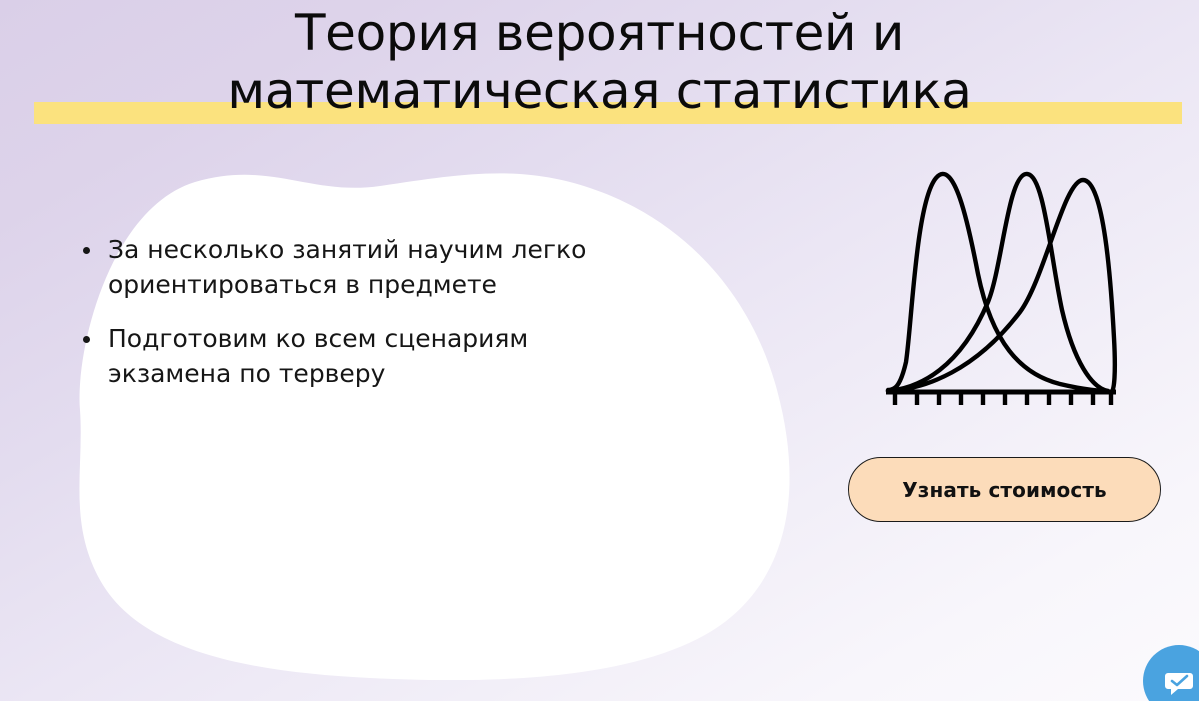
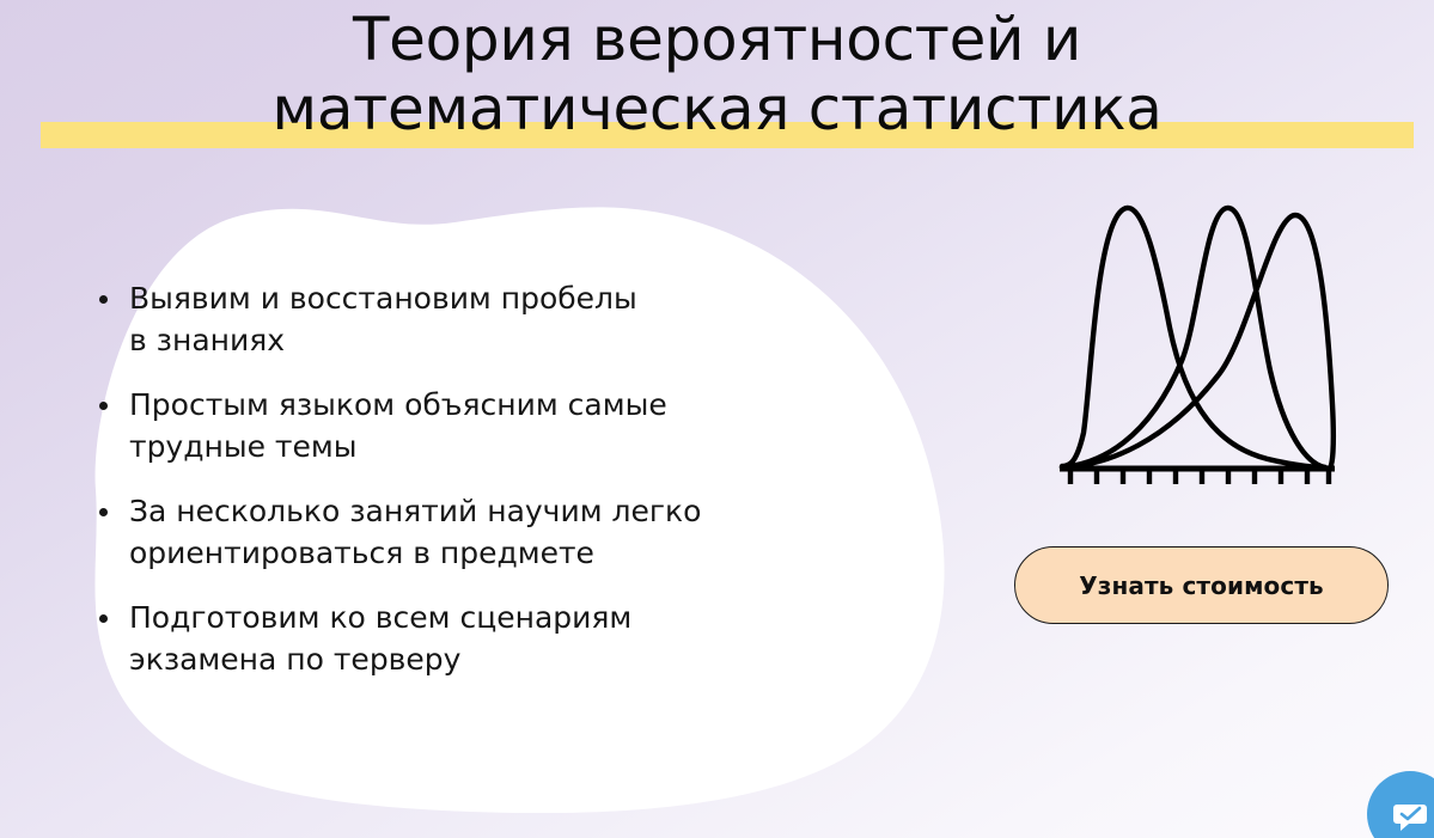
  Теория вероятностей и
  математическая статистика
+ Выявим и восстановим пробелы
+ в знаниях
+ Простым языком объясним самые
+ трудные темы
  За несколько занятий научим легко
  ориентироваться в предмете
  Подготовим ко всем сценариям
  экзамена по терверу
  Узнать стоимость
